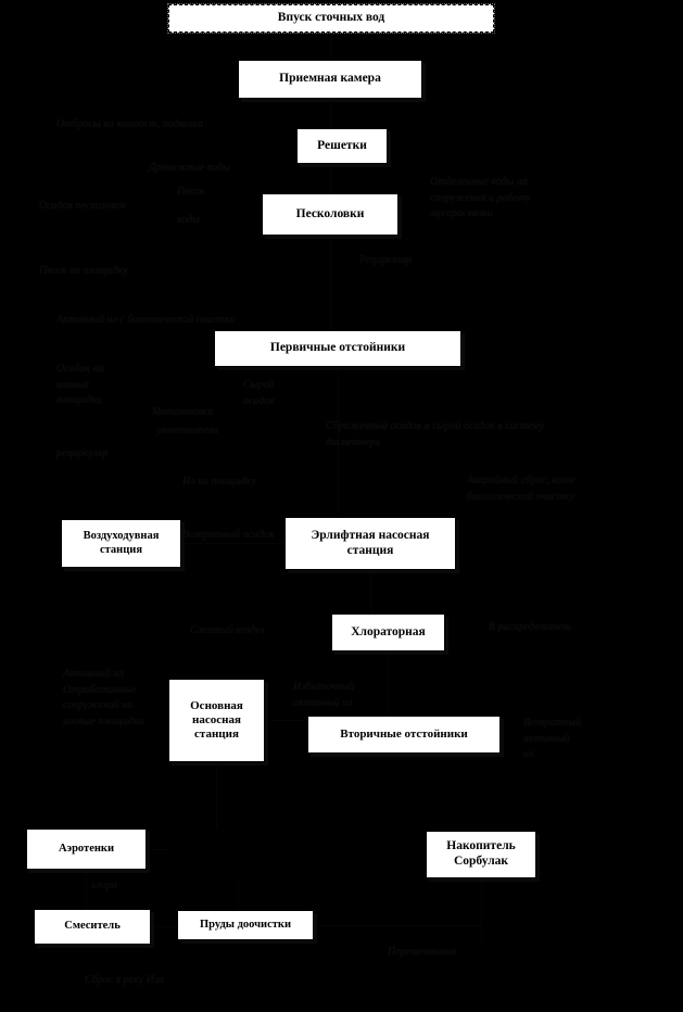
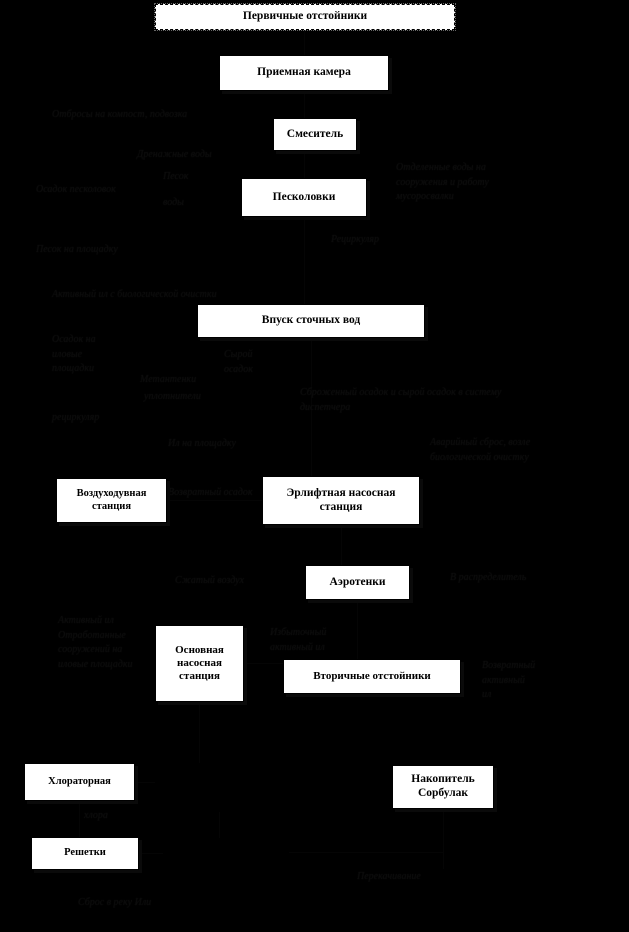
- Впуск сточных вод
+ Первичные отстойники
  Приемная камера
- Решетки
+ Смеситель
  Песколовки
- Первичные отстойники
+ Впуск сточных вод
  Воздуходувная
  станция
  Эрлифтная насосная
  станция
- Хлораторная
+ Аэротенки
  Основная
  насосная
  станция
  Вторичные отстойники
- Аэротенки
+ Хлораторная
  Накопитель
  Сорбулак
- Смеситель
+ Решетки
- Пруды доочистки
